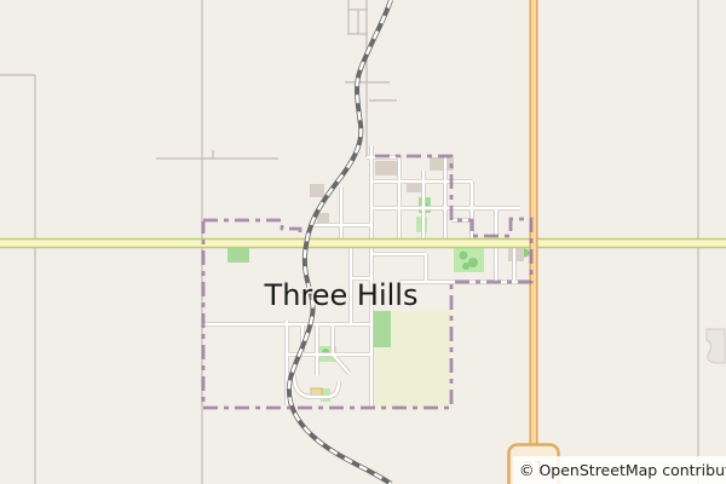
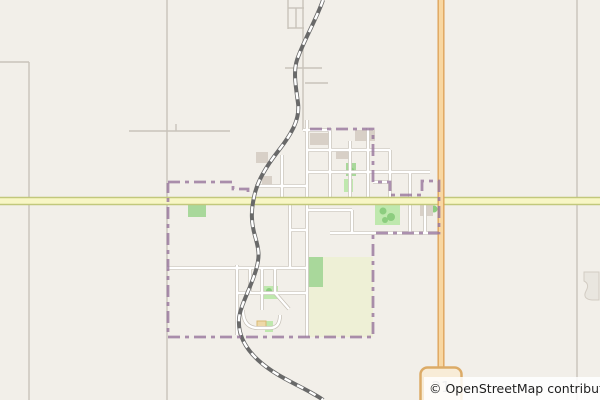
  21
- Three Hills
  © OpenStreetMap contribu
